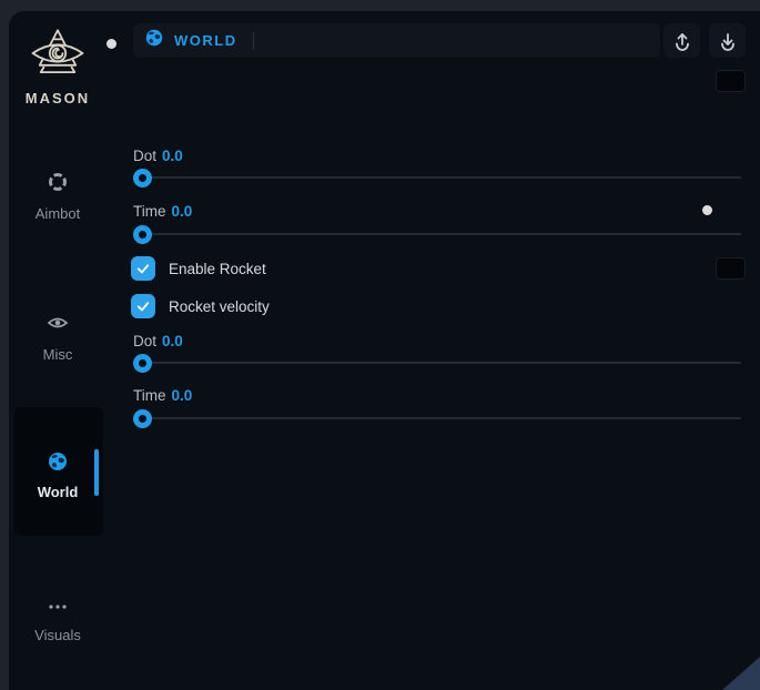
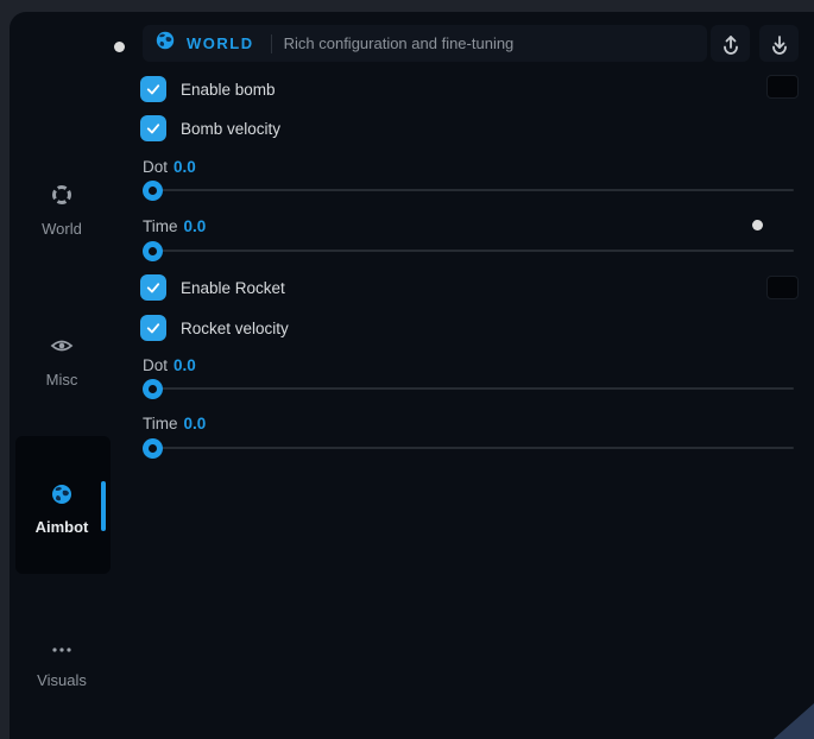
- MASON
- Aimbot
+ World
  Misc
- World
+ Aimbot
  Visuals
  WORLD
+ Rich configuration and fine-tuning
+ Enable bomb
+ Bomb velocity
  Dot 0.0
  Time 0.0
  Enable Rocket
  Rocket velocity
  Dot 0.0
  Time 0.0
